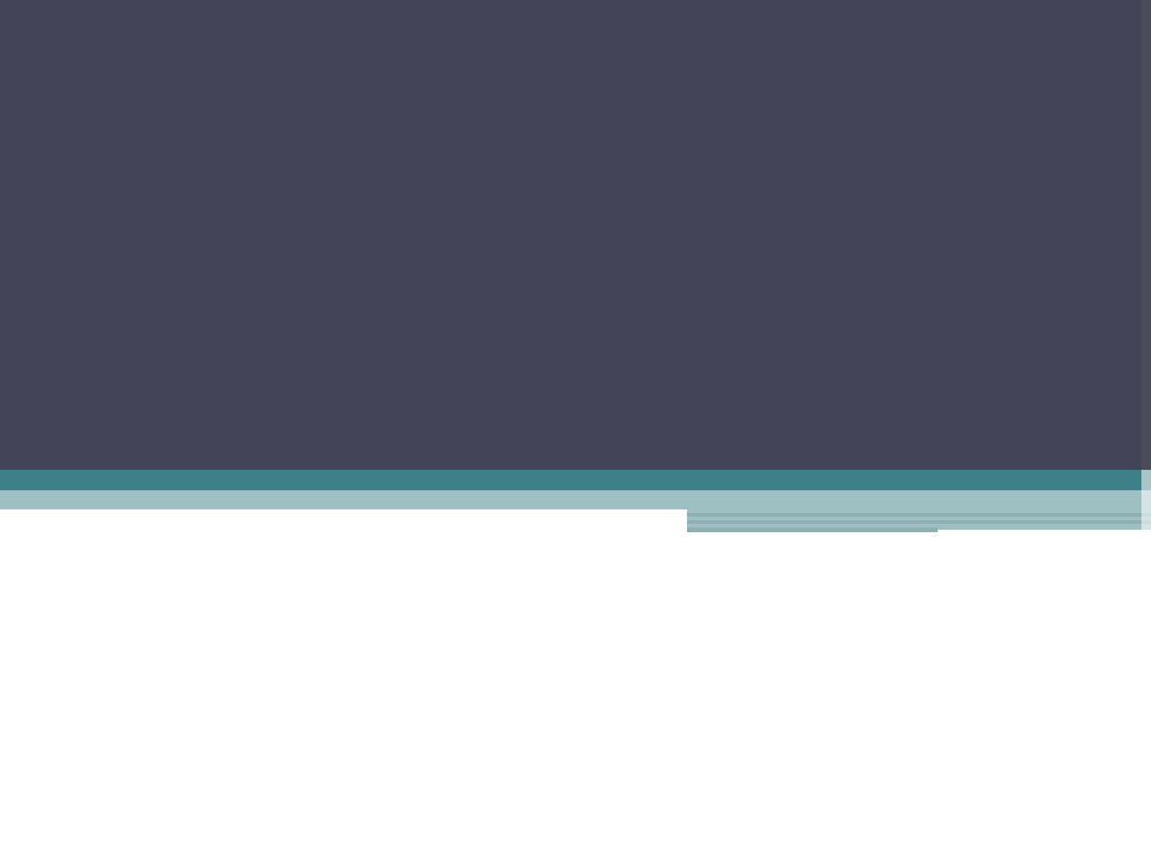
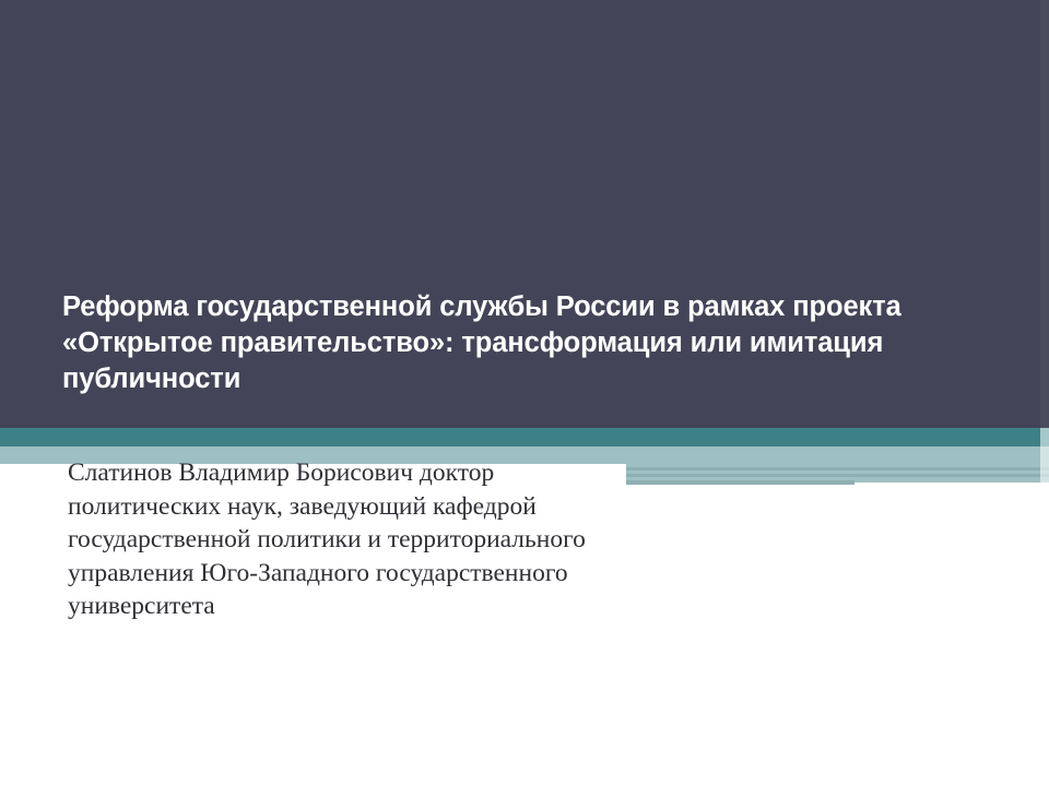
+ Реформа государственной службы России в рамках проекта «Открытое правительство»: трансформация или имитация публичности
+ Слатинов Владимир Борисович доктор политических наук, заведующий кафедрой государственной политики и территориального управления Юго-Западного государственного университета
